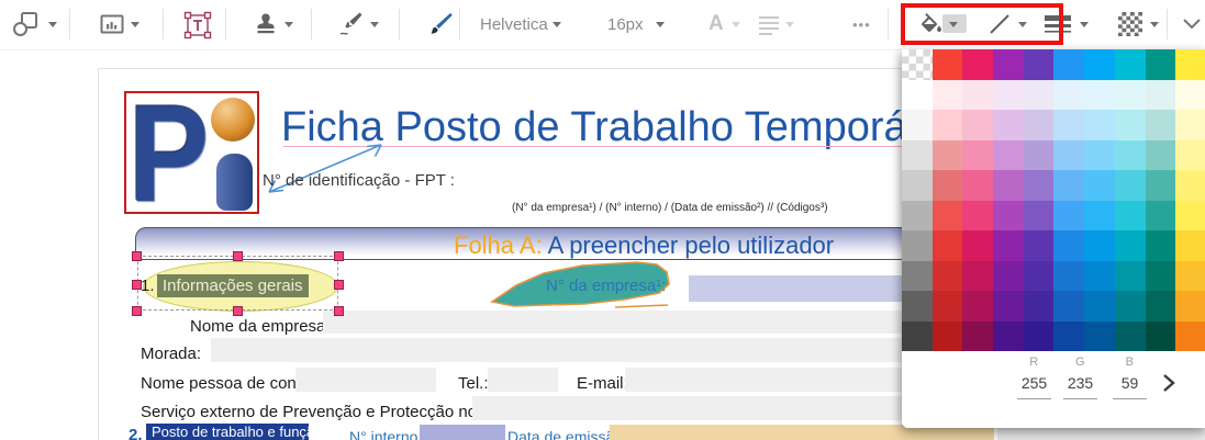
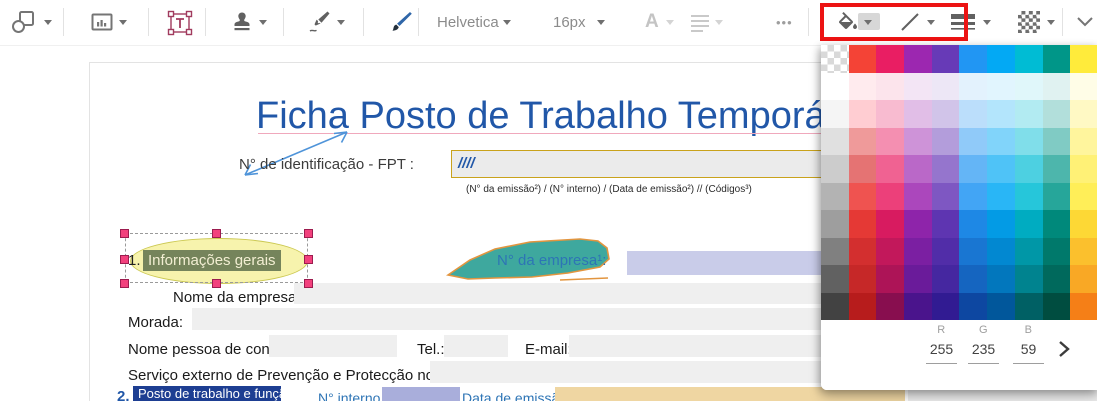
- P
  Ficha Posto de Trabalho Temporá
  N° de identificação - FPT :
+ ////
- (N° da empresa¹) / (N° interno) / (Data de emissão²) // (Códigos³)
+ (N° da emissão²) / (N° interno) / (Data de emissão²) // (Códigos³)
- Folha A: A preencher pelo utilizador
  1.
  Informações gerais
  N° da empresa¹:
  Nome da empresa
  Morada:
  Nome pessoa de con
  Tel.:
  E-mail
  Serviço externo de Prevenção e Protecção n
  2.
  Posto de trabalho e funç
  N° interno
  Data de emiss
  Helvetica
  16px
  A
  •••
  R
  255
  G
  235
  B
  59
